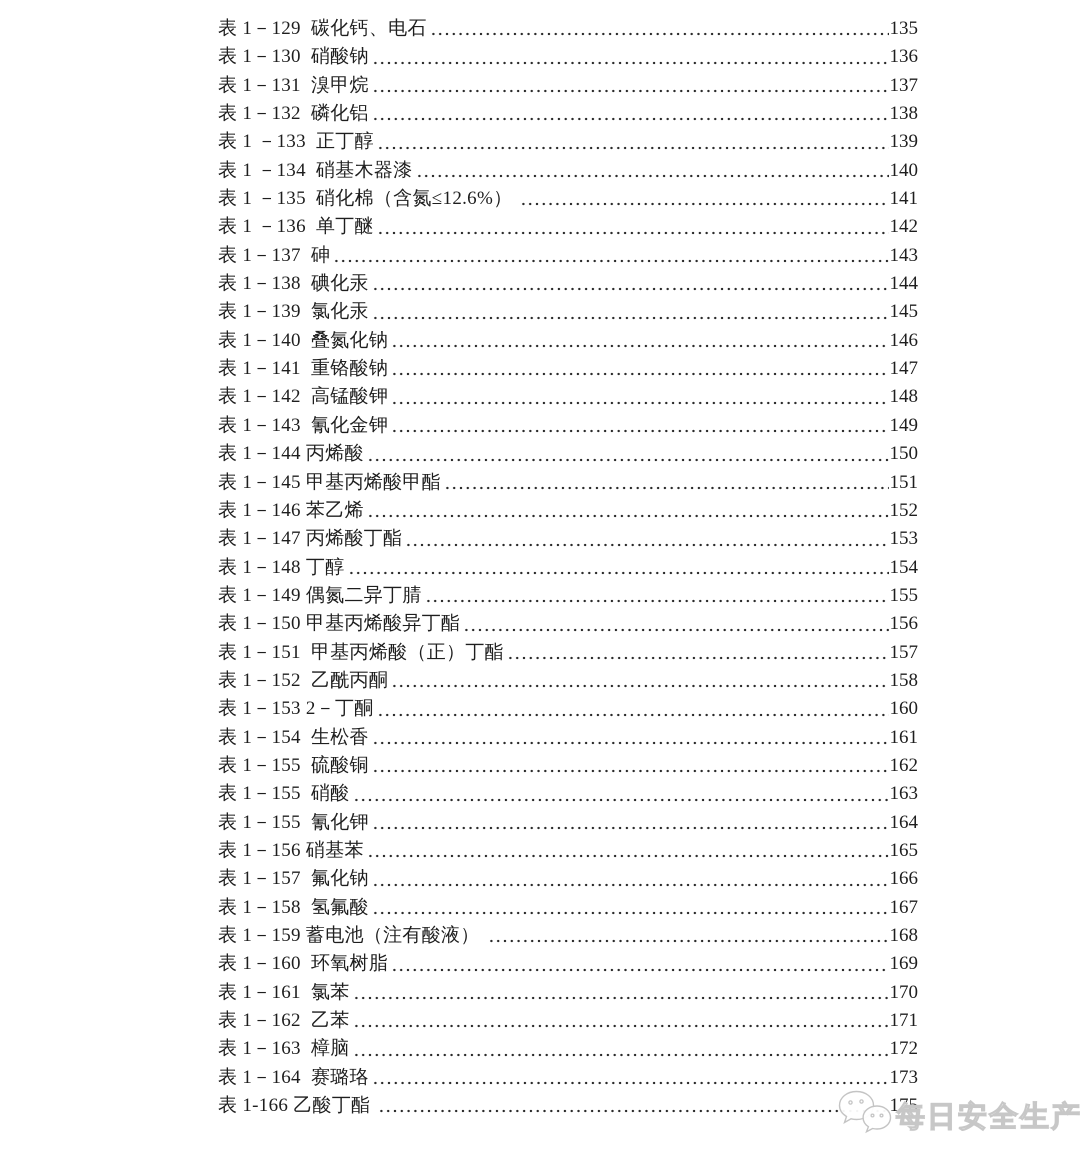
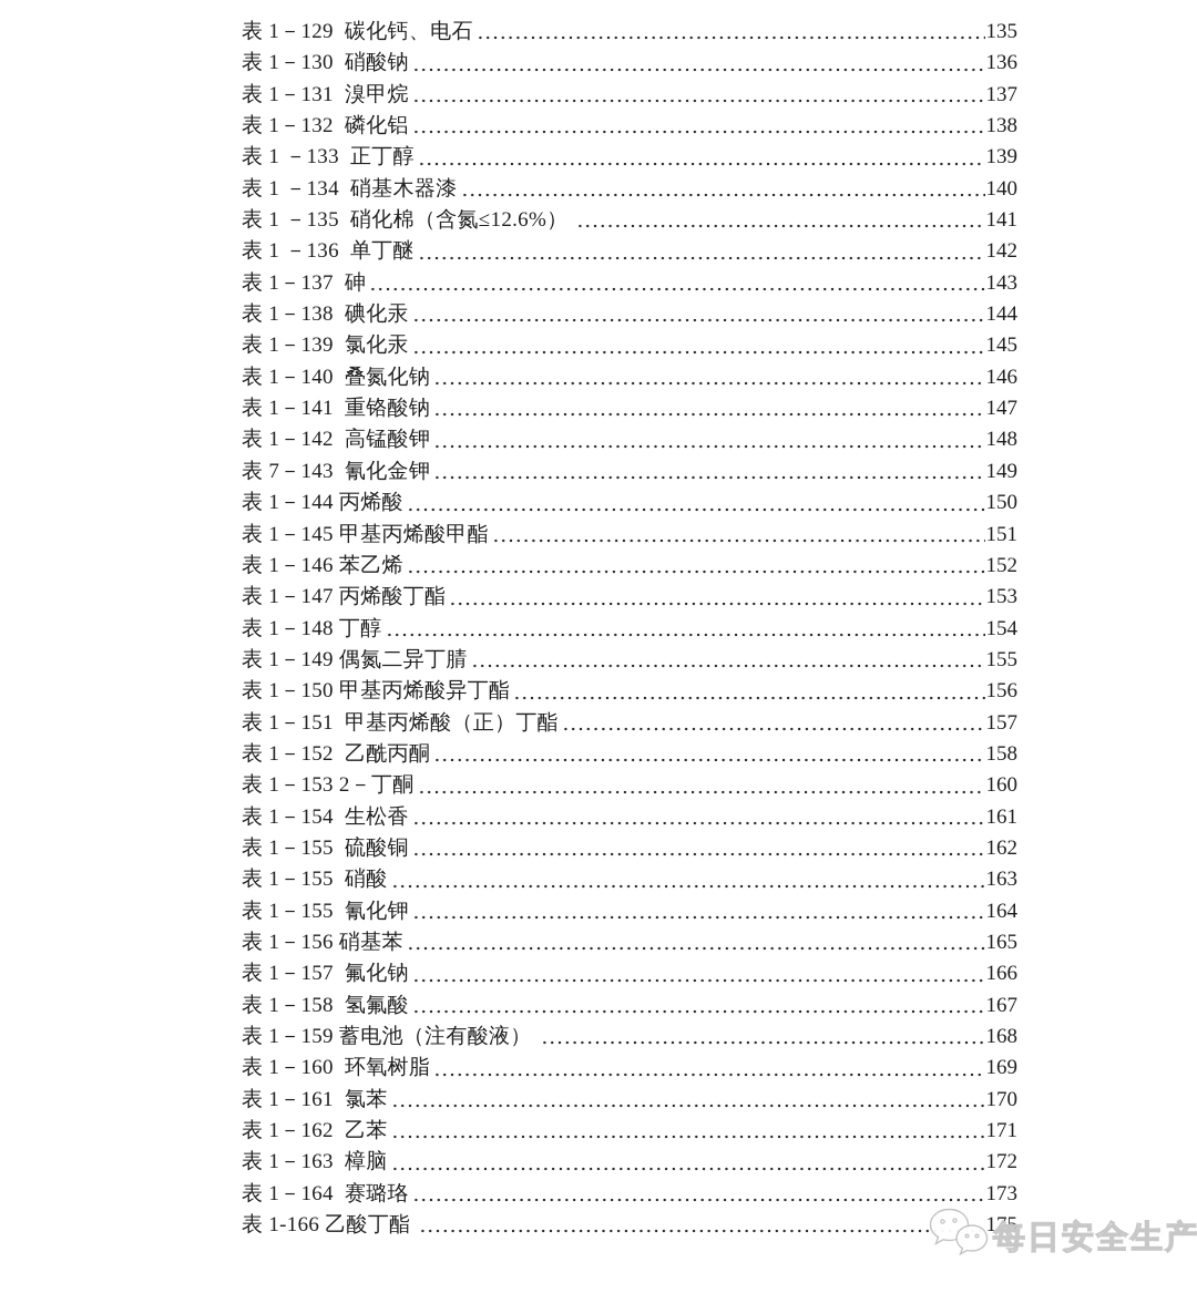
  表 1－129 碳化钙、电石
  135
  表 1－130 硝酸钠
  136
  表 1－131 溴甲烷
  137
  表 1－132 磷化铝
  138
  表 1 －133 正丁醇
  139
  表 1 －134 硝基木器漆
  140
  表 1 －135 硝化棉（含氮≤12.6%）
  141
  表 1 －136 单丁醚
  142
  表 1－137 砷
  143
  表 1－138 碘化汞
  144
  表 1－139 氯化汞
  145
  表 1－140 叠氮化钠
  146
  表 1－141 重铬酸钠
  147
  表 1－142 高锰酸钾
  148
- 表 1－143 氰化金钾
+ 表 7－143 氰化金钾
  149
  表 1－144 丙烯酸
  150
  表 1－145 甲基丙烯酸甲酯
  151
  表 1－146 苯乙烯
  152
  表 1－147 丙烯酸丁酯
  153
  表 1－148 丁醇
  154
  表 1－149 偶氮二异丁腈
  155
  表 1－150 甲基丙烯酸异丁酯
  156
  表 1－151 甲基丙烯酸（正）丁酯
  157
  表 1－152 乙酰丙酮
  158
  表 1－153 2－丁酮
  160
  表 1－154 生松香
  161
  表 1－155 硫酸铜
  162
  表 1－155 硝酸
  163
  表 1－155 氰化钾
  164
  表 1－156 硝基苯
  165
  表 1－157 氟化钠
  166
  表 1－158 氢氟酸
  167
  表 1－159 蓄电池（注有酸液）
  168
  表 1－160 环氧树脂
  169
  表 1－161 氯苯
  170
  表 1－162 乙苯
  171
  表 1－163 樟脑
  172
  表 1－164 赛璐珞
  173
  表 1-166 乙酸丁酯
  175
  每日安全生产
